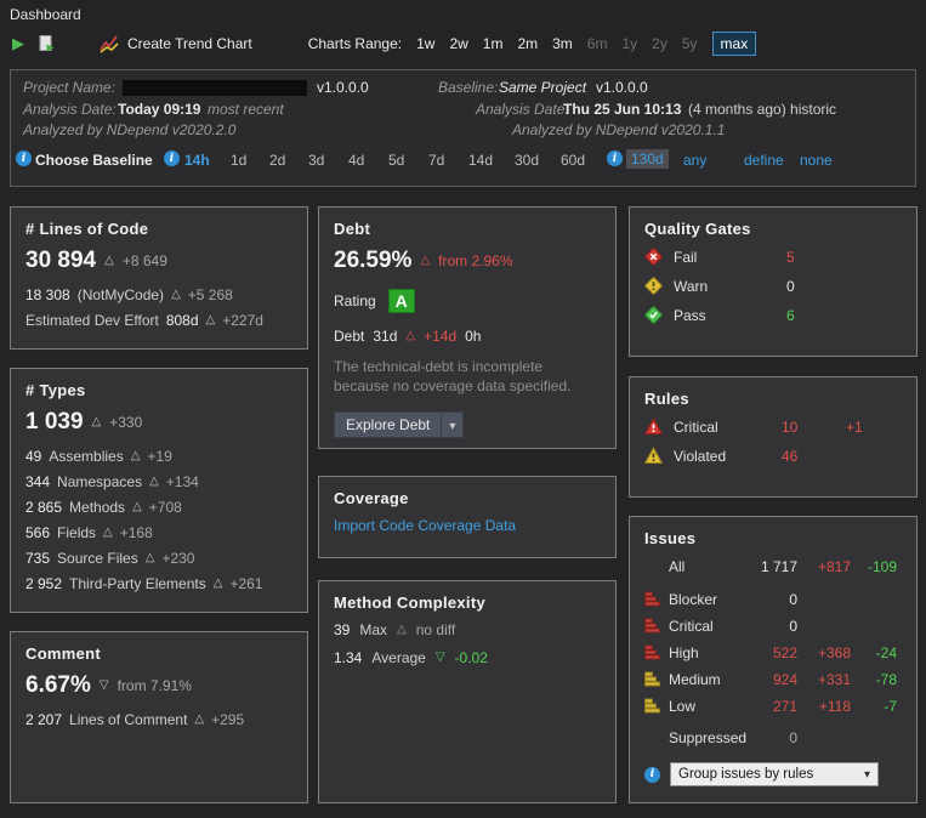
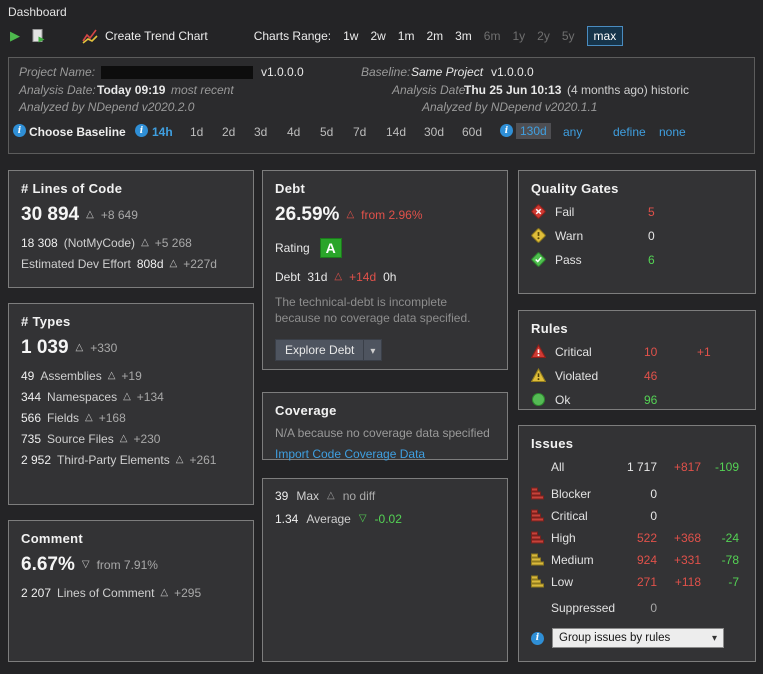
  Dashboard
  Create Trend Chart
  Charts Range:
  1w
  2w
  1m
  2m
  3m
  6m
  1y
  2y
  5y
  max
  Project Name:
  v1.0.0.0
  Baseline:
  Same Project
  v1.0.0.0
  Analysis Date:
  Today 09:19
  most recent
  Analysis Date:
  Thu 25 Jun 10:13
  (4 months ago) historic
  Analyzed by NDepend v2020.2.0
  Analyzed by NDepend v2020.1.1
  Choose Baseline
  14h
  1d
  2d
  3d
  4d
  5d
  7d
  14d
  30d
  60d
  130d
  any
  define
  none
  # Lines of Code
  30 894
  +8 649
  18 308
  (NotMyCode)
  +5 268
  Estimated Dev Effort
  808d
  +227d
  # Types
  1 039
  +330
  49
  Assemblies
  +19
  344
  Namespaces
  +134
- 2 865
- Methods
- +708
  566
  Fields
  +168
  735
  Source Files
  +230
  2 952
  Third-Party Elements
  +261
  Comment
  6.67%
  from 7.91%
  2 207
  Lines of Comment
  +295
  Debt
  26.59%
  from 2.96%
  Rating
  A
  Debt
  31d
  +14d
  0h
  The technical-debt is incomplete because no coverage data specified.
  Explore Debt
  Coverage
+ N/A because no coverage data specified
  Import Code Coverage Data
- Method Complexity
  39
  Max
  no diff
  1.34
  Average
  -0.02
  Quality Gates
  Fail
  5
  Warn
  0
  Pass
  6
  Rules
  Critical
  10
  +1
  Violated
  46
+ Ok
+ 96
  Issues
  All
  1 717
  +817
  -109
  Blocker
  0
  Critical
  0
  High
  522
  +368
  -24
  Medium
  924
  +331
  -78
  Low
  271
  +118
  -7
  Suppressed
  0
  Group issues by rules
